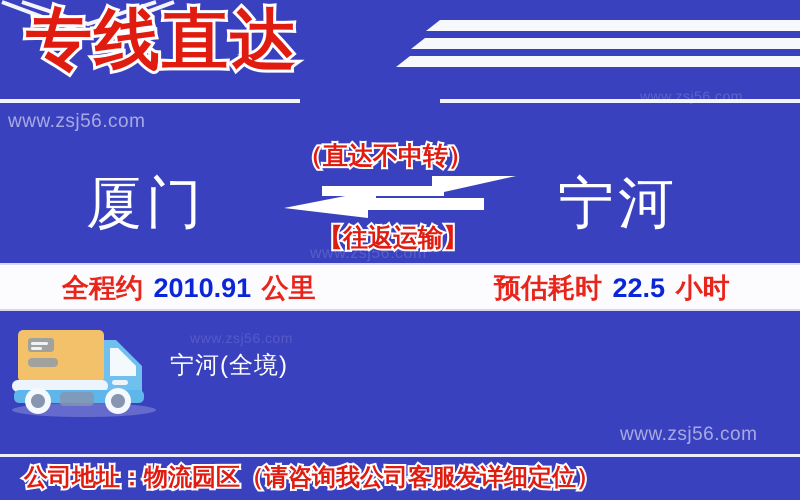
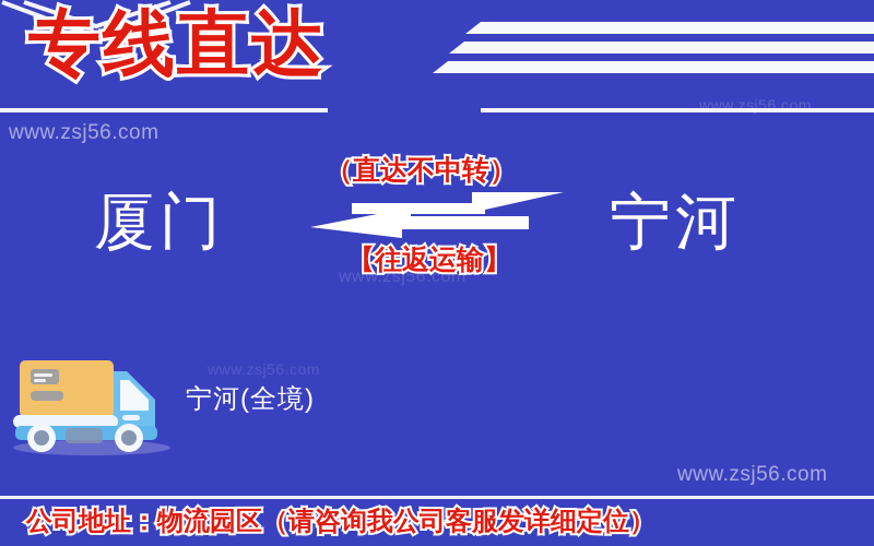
  专线直达
  www.zsj56.com
  www.zsj56.com
  www.zsj56.com
  www.zsj56.com
  www.zsj56.com
  厦门
  宁河
  （直达不中转）
  【往返运输】
- 全程约 2010.91 公里
- 预估耗时 22.5 小时
  宁河(全境)
  公司地址：物流园区（请咨询我公司客服发详细定位）
